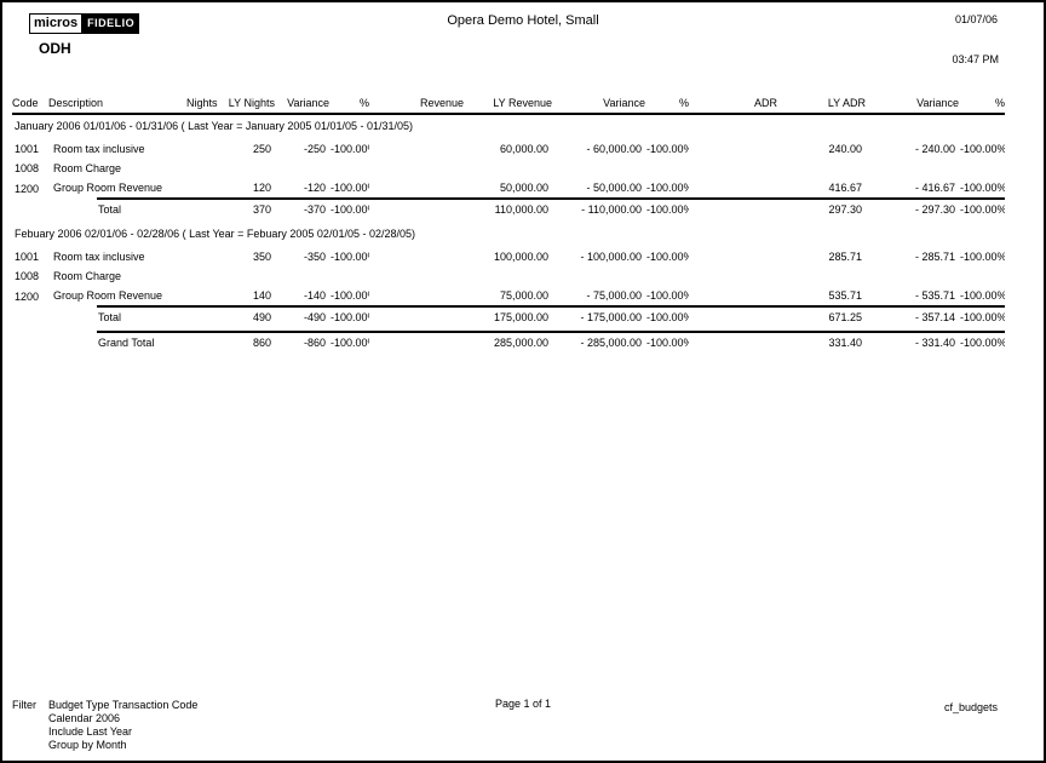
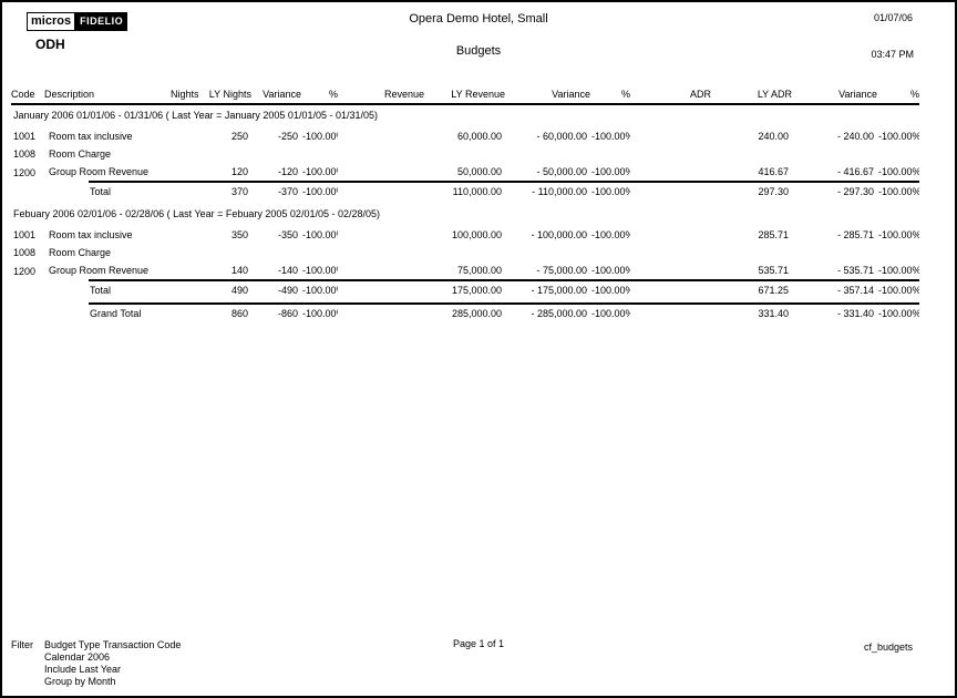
  micros
  FIDELIO
  ODH
  Opera Demo Hotel, Small
  01/07/06
+ Budgets
  03:47 PM
  Code	Description	Nights	LY Nights	Variance	%	Revenue	LY Revenue	Variance	%	ADR	LY ADR	Variance	%
  January 2006 01/01/06 - 01/31/06 ( Last Year = January 2005 01/01/05 - 01/31/05)
  1001	Room tax inclusive		250	-250	-100.00		60,000.00	- 60,000.00	-100.00%		240.00	- 240.00	-100.00%
  1008	Room Charge
  1200	Group Room Revenue		120	-120	-100.00		50,000.00	- 50,000.00	-100.00%		416.67	- 416.67	-100.00%
  		Total		370	-370	-100.00		110,000.00	- 110,000.00	-100.00%		297.30	- 297.30	-100.00%
  Febuary 2006 02/01/06 - 02/28/06 ( Last Year = Febuary 2005 02/01/05 - 02/28/05)
  1001	Room tax inclusive		350	-350	-100.00		100,000.00	- 100,000.00	-100.00%		285.71	- 285.71	-100.00%
  1008	Room Charge
  1200	Group Room Revenue		140	-140	-100.00		75,000.00	- 75,000.00	-100.00%		535.71	- 535.71	-100.00%
  		Total		490	-490	-100.00		175,000.00	- 175,000.00	-100.00%		671.25	- 357.14	-100.00%
  		Grand Total		860	-860	-100.00		285,000.00	- 285,000.00	-100.00%		331.40	- 331.40	-100.00%
  Filter
  Budget Type Transaction Code
  Calendar 2006
  Include Last Year
  Group by Month
  Page 1 of 1
  cf_budgets
